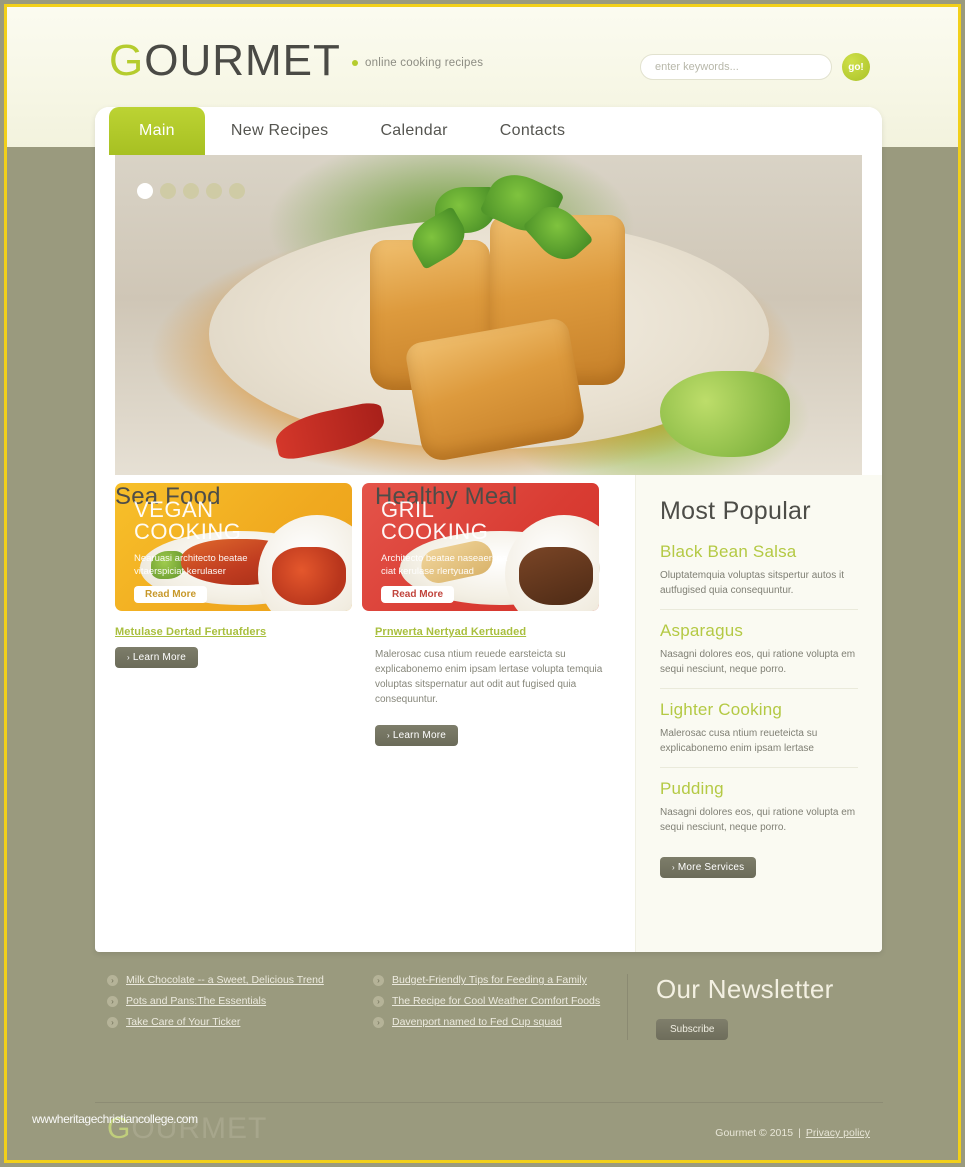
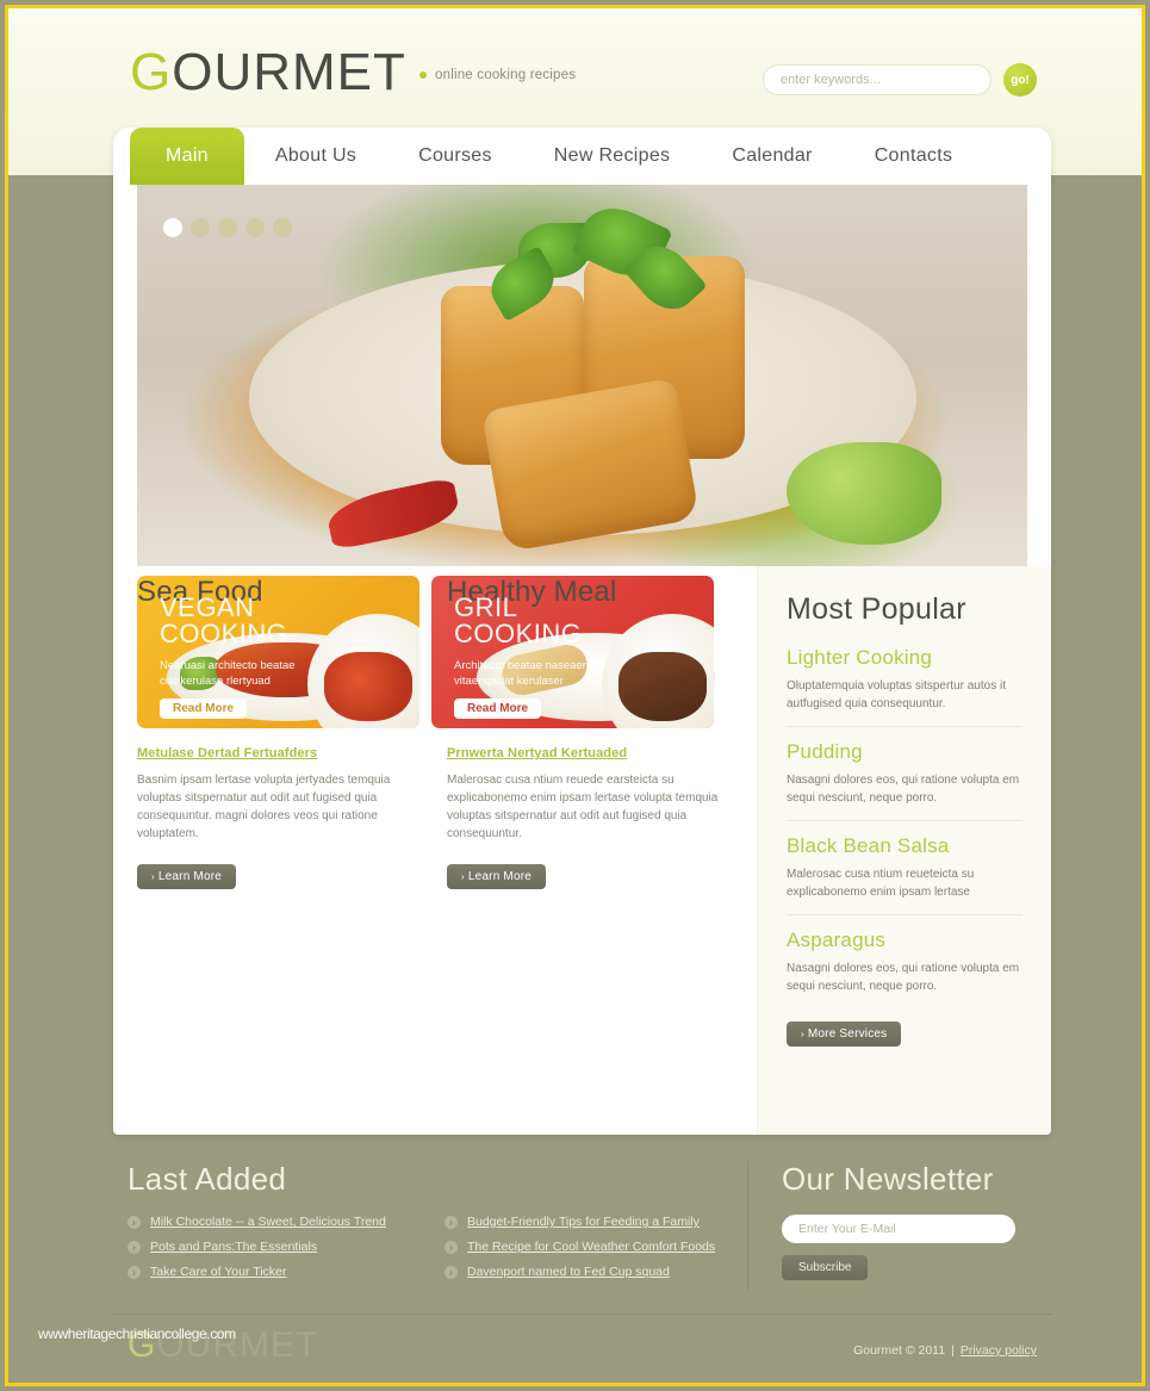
  GOURMET
  online cooking recipes
  enter keywords...
  go!
  Main
+ About Us
+ Courses
  New Recipes
  Calendar
  Contacts
  VEGAN
  COOKING
  Nearuasi architecto beatae
- vitaerspiciat kerulaser
+ ciat kerulase rlertyuad
  Read More
  GRIL
  COOKING
  Architecto beatae naseaerspa
- ciat kerulase rlertyuad
+ vitaerspiciat kerulaser
  Read More
  Sea Food
  Metulase Dertad Fertuafders
+ Basnim ipsam lertase volupta jertyades temquia voluptas sitspernatur aut odit aut fugised quia consequuntur. magni dolores veos qui ratione voluptatem.
  › Learn More
  Healthy Meal
  Prnwerta Nertyad Kertuaded
  Malerosac cusa ntium reuede earsteicta su explicabonemo enim ipsam lertase volupta temquia voluptas sitspernatur aut odit aut fugised quia consequuntur.
  › Learn More
  Most Popular
- Black Bean Salsa
+ Lighter Cooking
  Oluptatemquia voluptas sitspertur autos it autfugised quia consequuntur.
- Asparagus
+ Pudding
  Nasagni dolores eos, qui ratione volupta em sequi nesciunt, neque porro.
- Lighter Cooking
+ Black Bean Salsa
  Malerosac cusa ntium reueteicta su explicabonemo enim ipsam lertase
- Pudding
+ Asparagus
  Nasagni dolores eos, qui ratione volupta em sequi nesciunt, neque porro.
  › More Services
+ Last Added
  ›
  Milk Chocolate -- a Sweet, Delicious Trend
  ›
  Pots and Pans:The Essentials
  ›
  Take Care of Your Ticker
  ›
  Budget-Friendly Tips for Feeding a Family
  ›
  The Recipe for Cool Weather Comfort Foods
  ›
  Davenport named to Fed Cup squad
  Our Newsletter
+ Enter Your E-Mail
  Subscribe
  GOURMET
- Gourmet © 2015 | Privacy policy
+ Gourmet © 2011 | Privacy policy
  wwwheritagechristiancollege.com
